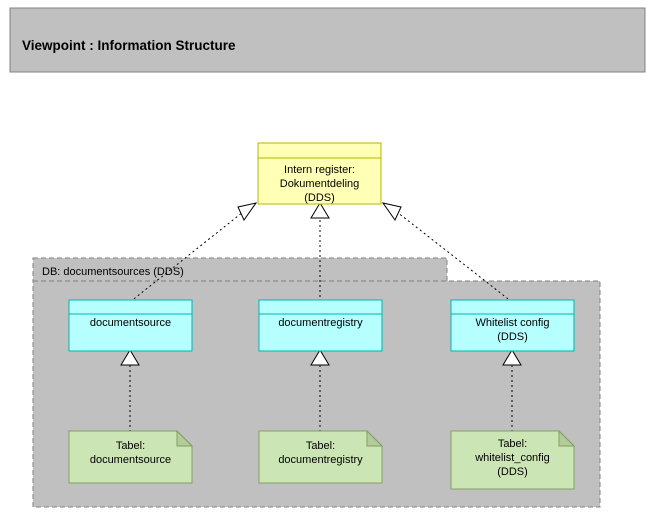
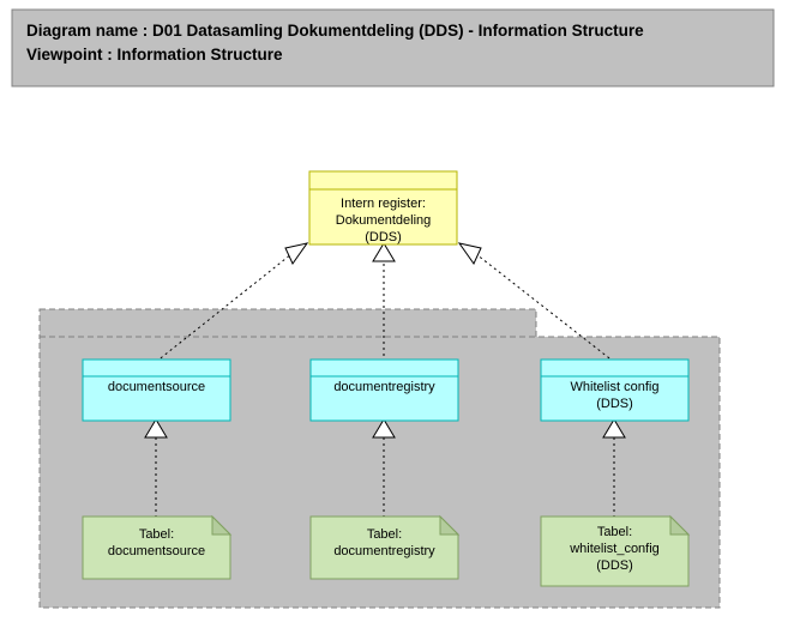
+ Diagram name : D01 Datasamling Dokumentdeling (DDS) - Information Structure
  Viewpoint : Information Structure
- DB: documentsources (DDS)
  Intern register:
  Dokumentdeling
  (DDS)
  documentsource
  documentregistry
  Whitelist config
  (DDS)
  Tabel:
  documentsource
  Tabel:
  documentregistry
  Tabel:
  whitelist_config
  (DDS)
